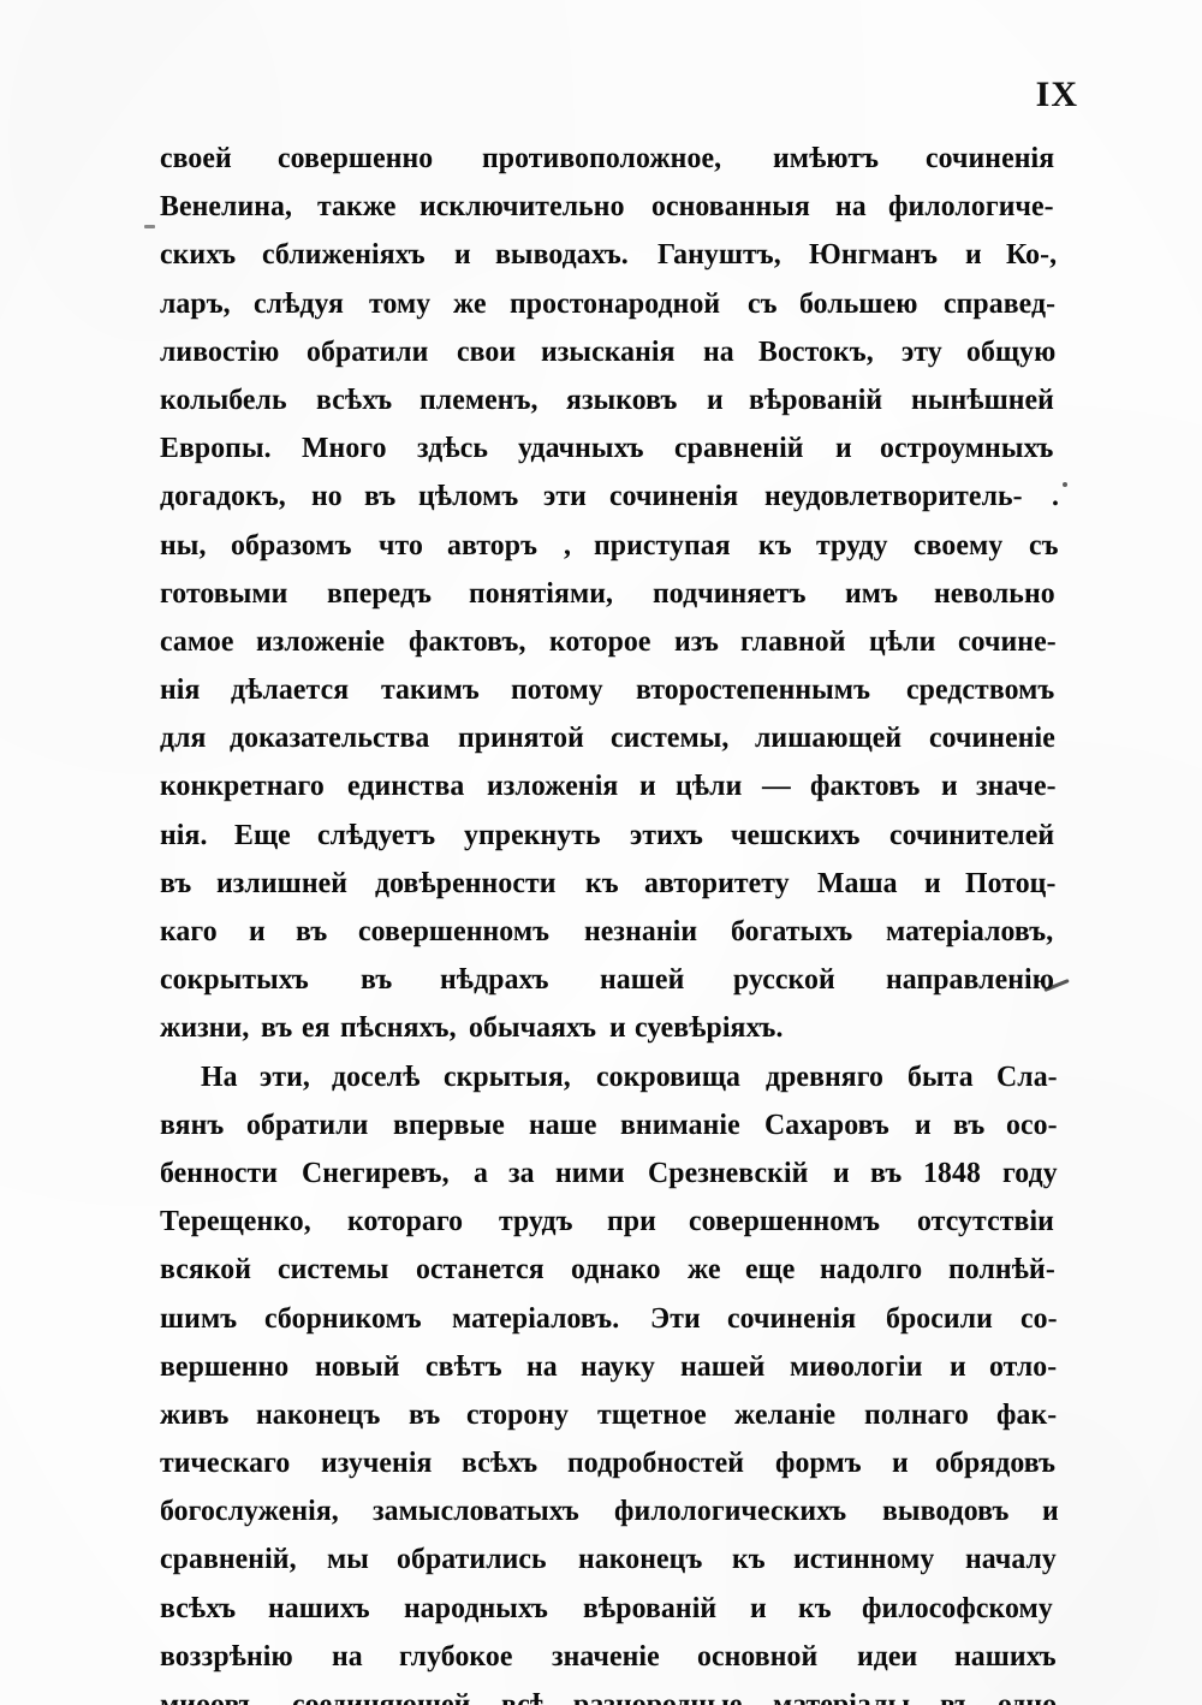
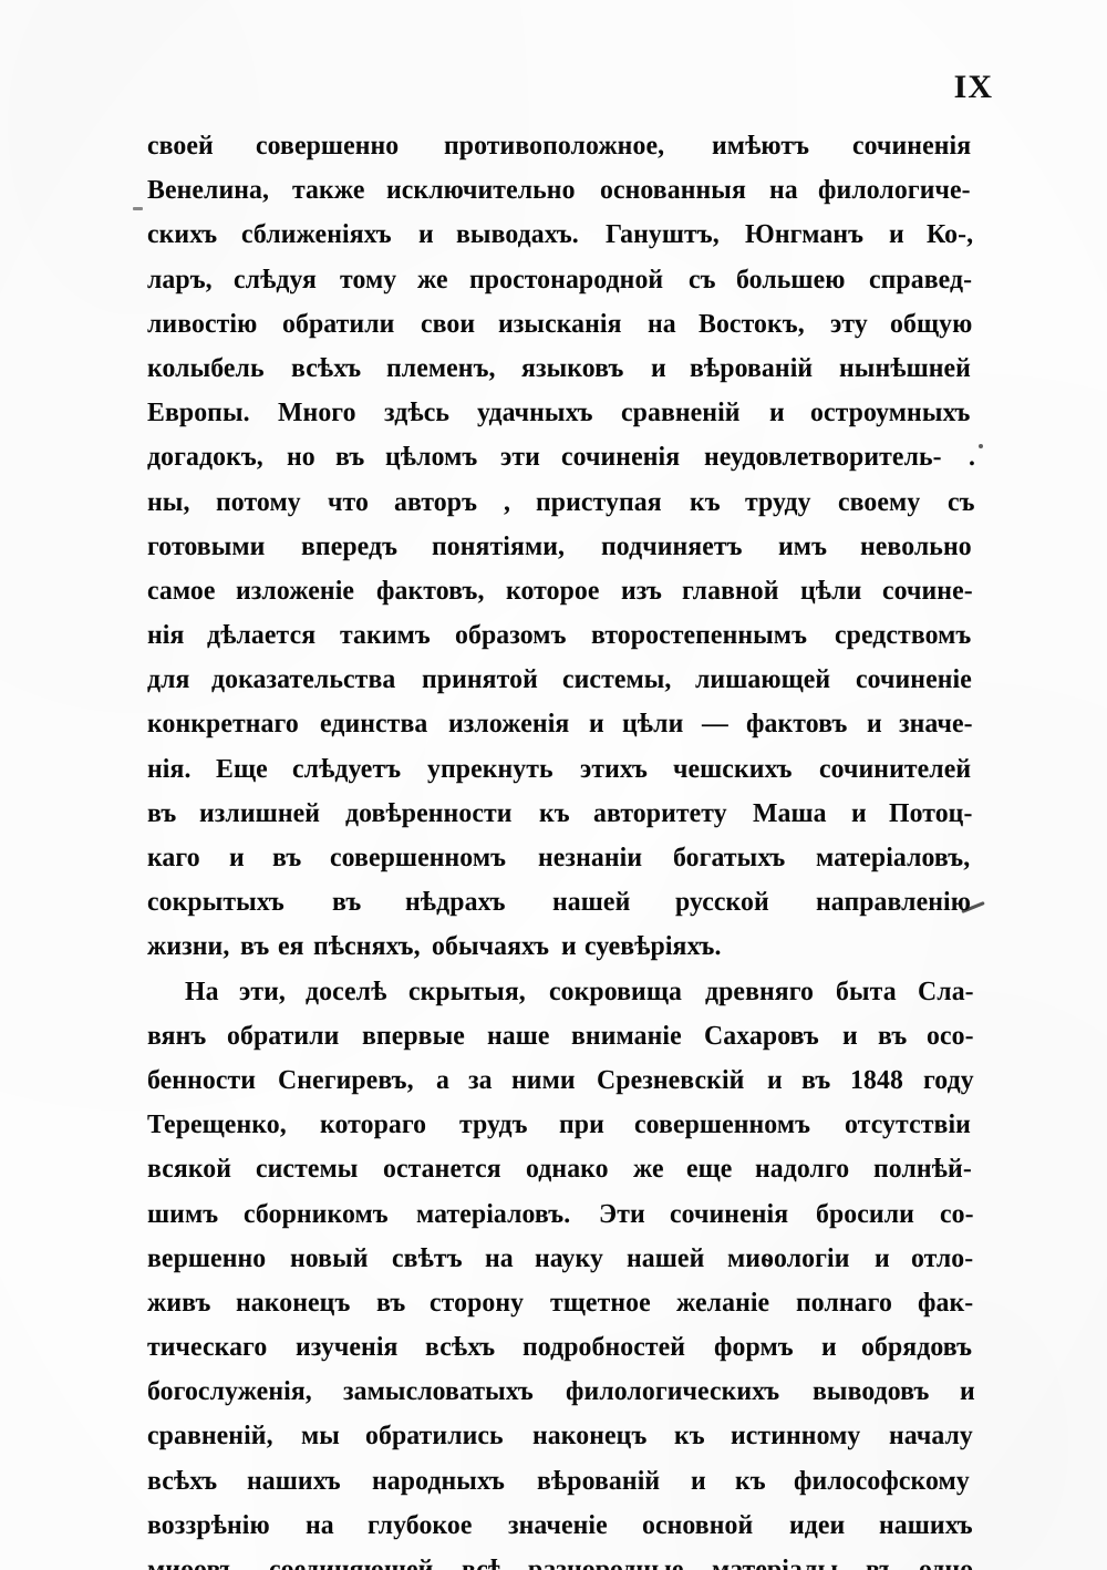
  IX
  своей
  совершенно
  противоположное,
  имѣютъ
  сочиненія
  Венелина,
  также
  исключительно
  основанныя
  на
  филологиче-
  скихъ
  сближеніяхъ
  и
  выводахъ.
  Гануштъ,
  Юнгманъ
  и
  Ко-,
  ларъ,
  слѣдуя
  тому
  же
  простонародной
  съ
  большею
  справед-
  ливостію
  обратили
  свои
  изысканія
  на
  Востокъ,
  эту
  общую
  колыбель
  всѣхъ
  племенъ,
  языковъ
  и
  вѣрованій
  нынѣшней
  Европы.
  Много
  здѣсь
  удачныхъ
  сравненій
  и
  остроумныхъ
  догадокъ,
  но
  въ
  цѣломъ
  эти
  сочиненія
  неудовлетворитель-
  .
  ны,
- образомъ
+ потому
  что
  авторъ
  ,
  приступая
  къ
  труду
  своему
  съ
  готовыми
  впередъ
  понятіями,
  подчиняетъ
  имъ
  невольно
  самое
  изложеніе
  фактовъ,
  которое
  изъ
  главной
  цѣли
  сочине-
  нія
  дѣлается
  такимъ
- потому
+ образомъ
  второстепеннымъ
  средствомъ
  для
  доказательства
  принятой
  системы,
  лишающей
  сочиненіе
  конкретнаго
  единства
  изложенія
  и
  цѣли
  —
  фактовъ
  и
  значе-
  нія.
  Еще
  слѣдуетъ
  упрекнуть
  этихъ
  чешскихъ
  сочинителей
  въ
  излишней
  довѣренности
  къ
  авторитету
  Маша
  и
  Потоц-
  каго
  и
  въ
  совершенномъ
  незнаніи
  богатыхъ
  матеріаловъ,
  сокрытыхъ
  въ
  нѣдрахъ
  нашей
  русской
  направленію
  жизни,
  въ
  ея
  пѣсняхъ,
  обычаяхъ
  и
  суевѣріяхъ.
  На
  эти,
  доселѣ
  скрытыя,
  сокровища
  древняго
  быта
  Сла-
  вянъ
  обратили
  впервые
  наше
  вниманіе
  Сахаровъ
  и
  въ
  осо-
  бенности
  Снегиревъ,
  а
  за
  ними
  Срезневскій
  и
  въ
  1848
  году
  Терещенко,
  котораго
  трудъ
  при
  совершенномъ
  отсутствіи
  всякой
  системы
  останется
  однако
  же
  еще
  надолго
  полнѣй-
  шимъ
  сборникомъ
  матеріаловъ.
  Эти
  сочиненія
  бросили
  со-
  вершенно
  новый
  свѣтъ
  на
  науку
  нашей
  миѳологіи
  и
  отло-
  живъ
  наконецъ
  въ
  сторону
  тщетное
  желаніе
  полнаго
  фак-
  тическаго
  изученія
  всѣхъ
  подробностей
  формъ
  и
  обрядовъ
  богослуженія,
  замысловатыхъ
  филологическихъ
  выводовъ
  и
  сравненій,
  мы
  обратились
  наконецъ
  къ
  истинному
  началу
  всѣхъ
  нашихъ
  народныхъ
  вѣрованій
  и
  къ
  философскому
  воззрѣнію
  на
  глубокое
  значеніе
  основной
  идеи
  нашихъ
